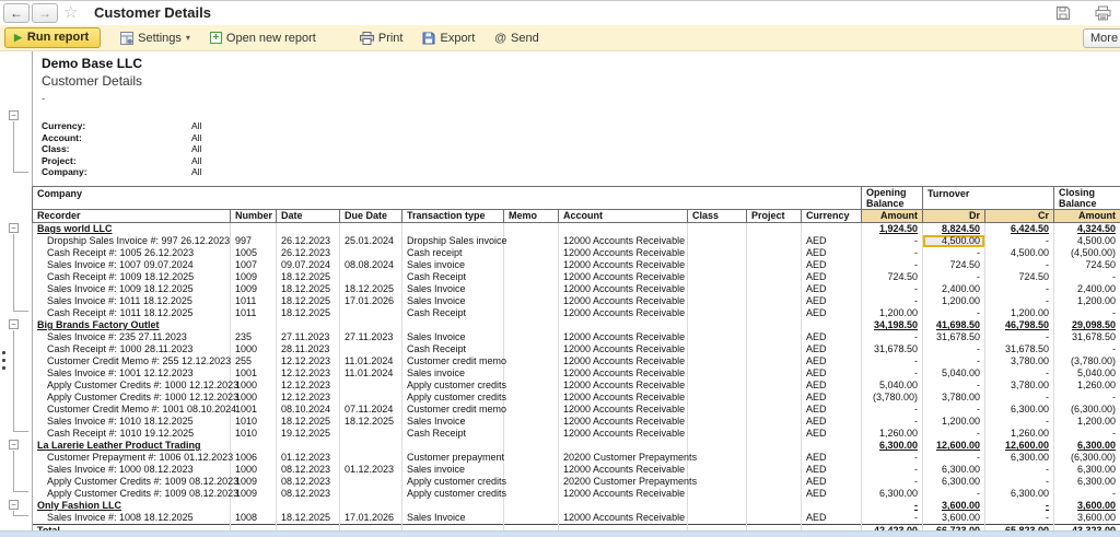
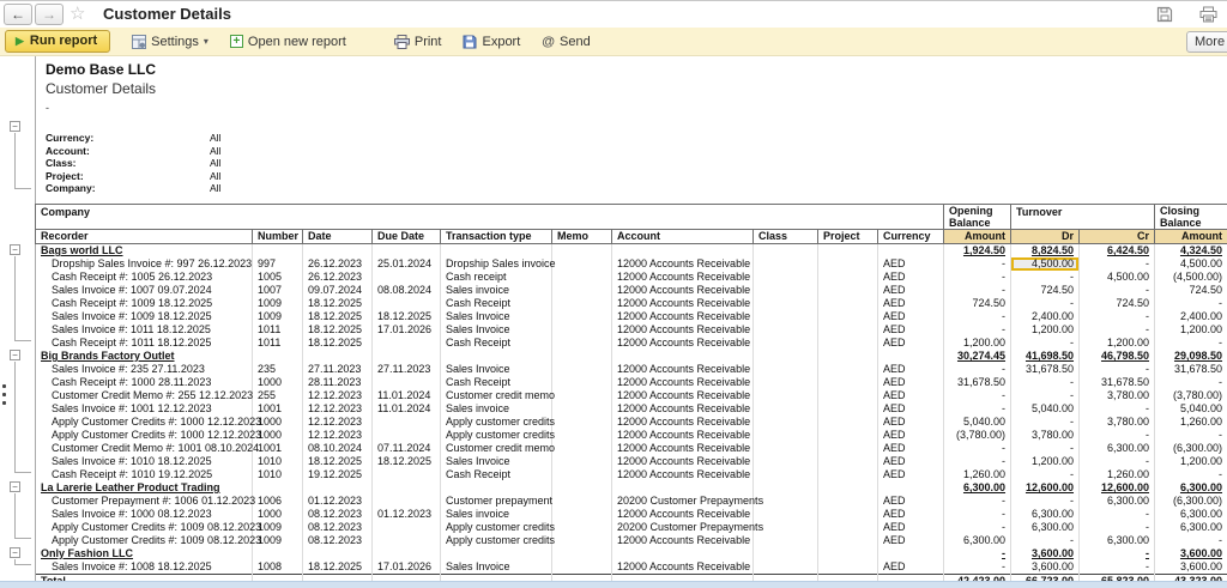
  ←
  →
  ☆
  Customer Details
  ▶
  Run report
  Settings
  ▾
  +
  Open new report
  Print
  Export
  @
  Send
  More
  Demo Base LLC
  Customer Details
  -
  Currency:
  All
  Account:
  All
  Class:
  All
  Project:
  All
  Company:
  All
  −
  −
  −
  −
  −
  Company	Opening Balance	Turnover	Closing Balance
  Recorder	Number	Date	Due Date	Transaction type	Memo	Account	Class	Project	Currency	Amount	Dr	Cr	Amount
  Bags world LLC										1,924.50	8,824.50	6,424.50	4,324.50
  Dropship Sales Invoice #: 997 26.12.2023	997	26.12.2023	25.01.2024	Dropship Sales invoice		12000 Accounts Receivable			AED	-	4,500.00	-	4,500.00
  Cash Receipt #: 1005 26.12.2023	1005	26.12.2023		Cash receipt		12000 Accounts Receivable			AED	-	-	4,500.00	(4,500.00)
  Sales Invoice #: 1007 09.07.2024	1007	09.07.2024	08.08.2024	Sales invoice		12000 Accounts Receivable			AED	-	724.50	-	724.50
  Cash Receipt #: 1009 18.12.2025	1009	18.12.2025		Cash Receipt		12000 Accounts Receivable			AED	724.50	-	724.50	-
  Sales Invoice #: 1009 18.12.2025	1009	18.12.2025	18.12.2025	Sales Invoice		12000 Accounts Receivable			AED	-	2,400.00	-	2,400.00
  Sales Invoice #: 1011 18.12.2025	1011	18.12.2025	17.01.2026	Sales Invoice		12000 Accounts Receivable			AED	-	1,200.00	-	1,200.00
  Cash Receipt #: 1011 18.12.2025	1011	18.12.2025		Cash Receipt		12000 Accounts Receivable			AED	1,200.00	-	1,200.00	-
- Big Brands Factory Outlet										34,198.50	41,698.50	46,798.50	29,098.50
+ Big Brands Factory Outlet										30,274.45	41,698.50	46,798.50	29,098.50
  Sales Invoice #: 235 27.11.2023	235	27.11.2023	27.11.2023	Sales Invoice		12000 Accounts Receivable			AED	-	31,678.50	-	31,678.50
  Cash Receipt #: 1000 28.11.2023	1000	28.11.2023		Cash Receipt		12000 Accounts Receivable			AED	31,678.50	-	31,678.50	-
  Customer Credit Memo #: 255 12.12.2023	255	12.12.2023	11.01.2024	Customer credit memo		12000 Accounts Receivable			AED	-	-	3,780.00	(3,780.00)
  Sales Invoice #: 1001 12.12.2023	1001	12.12.2023	11.01.2024	Sales invoice		12000 Accounts Receivable			AED	-	5,040.00	-	5,040.00
  Apply Customer Credits #: 1000 12.12.2023	1000	12.12.2023		Apply customer credits		12000 Accounts Receivable			AED	5,040.00	-	3,780.00	1,260.00
  Apply Customer Credits #: 1000 12.12.2023	1000	12.12.2023		Apply customer credits		12000 Accounts Receivable			AED	(3,780.00)	3,780.00	-	-
  Customer Credit Memo #: 1001 08.10.2024	1001	08.10.2024	07.11.2024	Customer credit memo		12000 Accounts Receivable			AED	-	-	6,300.00	(6,300.00)
  Sales Invoice #: 1010 18.12.2025	1010	18.12.2025	18.12.2025	Sales Invoice		12000 Accounts Receivable			AED	-	1,200.00	-	1,200.00
  Cash Receipt #: 1010 19.12.2025	1010	19.12.2025		Cash Receipt		12000 Accounts Receivable			AED	1,260.00	-	1,260.00	-
  La Larerie Leather Product Trading										6,300.00	12,600.00	12,600.00	6,300.00
  Customer Prepayment #: 1006 01.12.2023	1006	01.12.2023		Customer prepayment		20200 Customer Prepayments			AED	-	-	6,300.00	(6,300.00)
  Sales Invoice #: 1000 08.12.2023	1000	08.12.2023	01.12.2023	Sales invoice		12000 Accounts Receivable			AED	-	6,300.00	-	6,300.00
  Apply Customer Credits #: 1009 08.12.2023	1009	08.12.2023		Apply customer credits		20200 Customer Prepayments			AED	-	6,300.00	-	6,300.00
  Apply Customer Credits #: 1009 08.12.2023	1009	08.12.2023		Apply customer credits		12000 Accounts Receivable			AED	6,300.00	-	6,300.00	-
  Only Fashion LLC										-	3,600.00	-	3,600.00
  Sales Invoice #: 1008 18.12.2025	1008	18.12.2025	17.01.2026	Sales Invoice		12000 Accounts Receivable			AED	-	3,600.00	-	3,600.00
